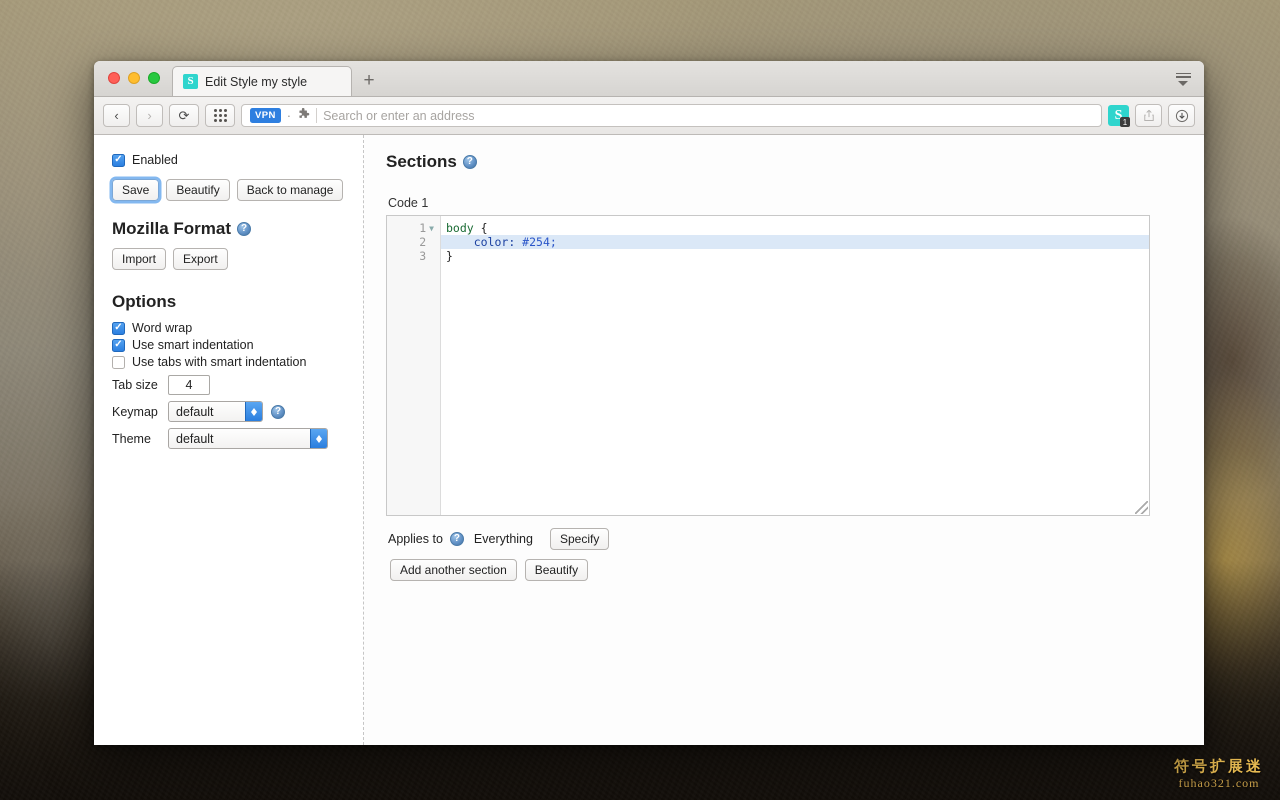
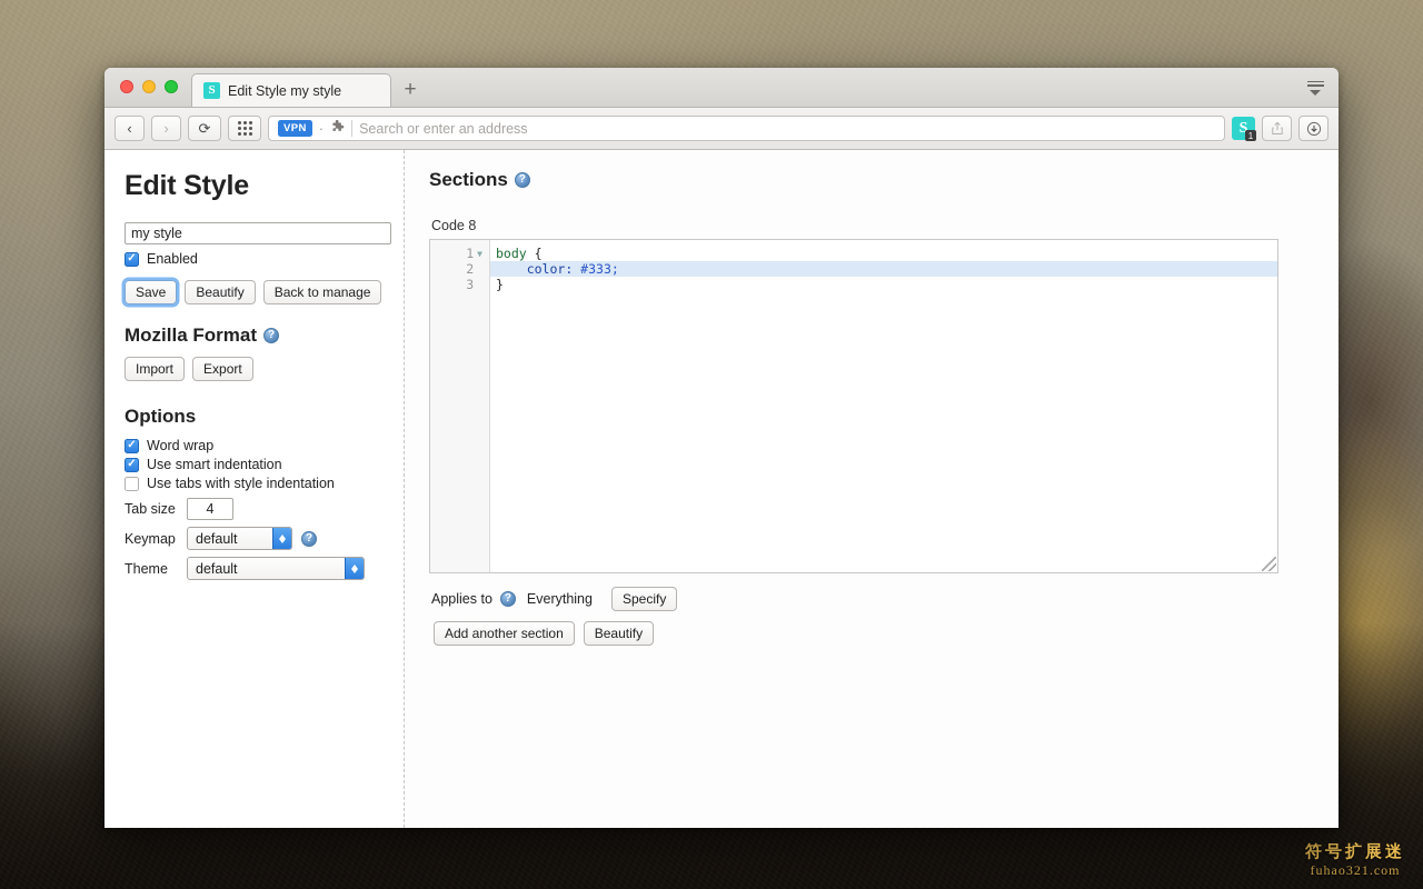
  符号扩展迷
  fuhao321.com
  S
  Edit Style my style
  +
  ‹
  ›
  ⟳
  VPN
  ·
  Search or enter an address
  S
  1
+ Edit Style
+ my style
  Enabled
  Save
  Beautify
  Back to manage
  Mozilla Format
  ?
  Import
  Export
  Options
  Word wrap
  Use smart indentation
- Use tabs with smart indentation
+ Use tabs with style indentation
  Tab size
  4
  Keymap
  default
  ?
  Theme
  default
  Sections
  ?
- Code 1
+ Code 8
  1
  ▼
  2
  3
  body
  {
  color:
- #254;
+ #333;
  }
  Applies to
  ?
  Everything
  Specify
  Add another section
  Beautify
